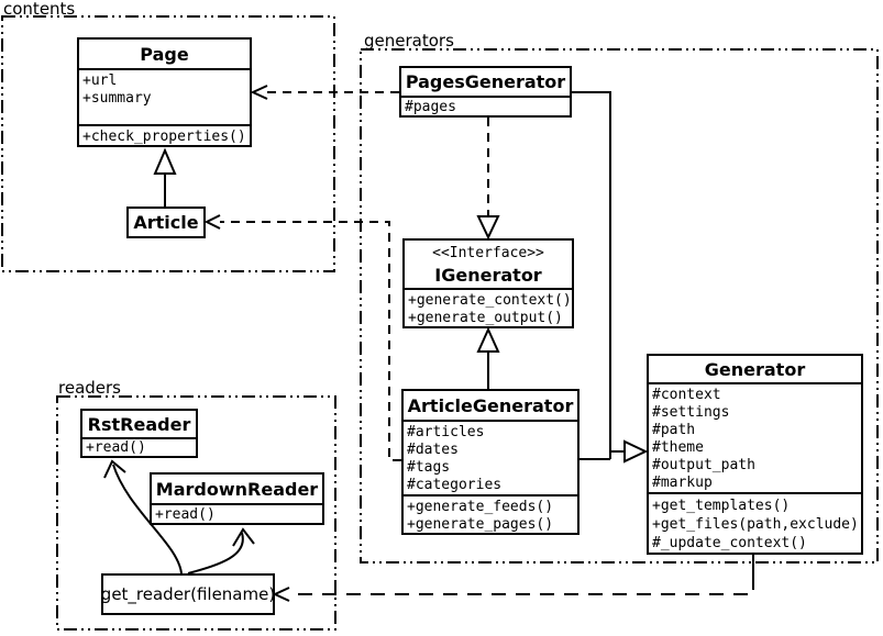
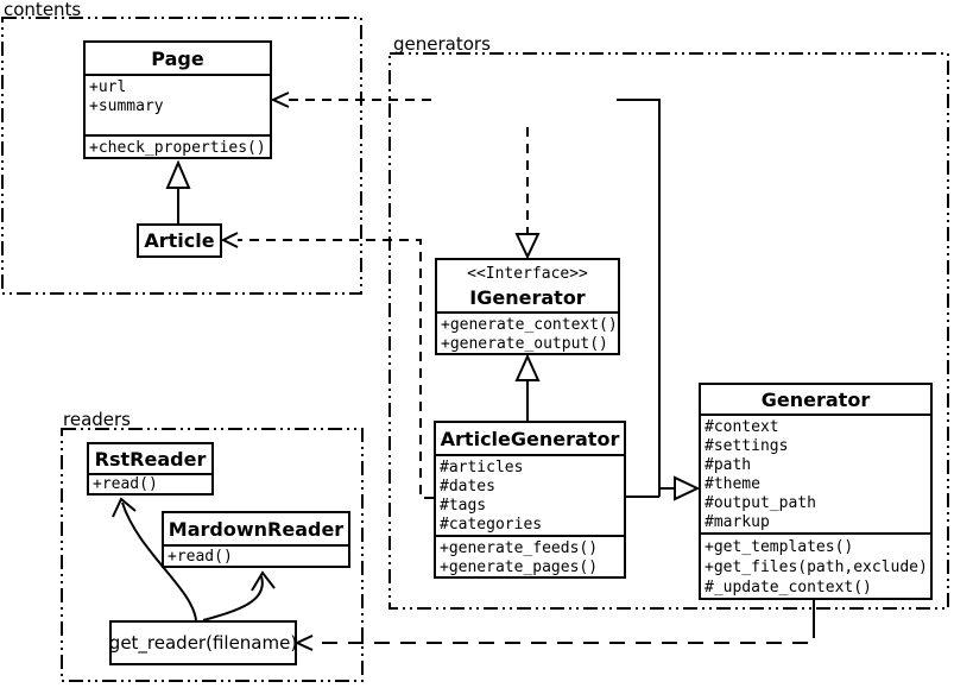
  contents
  generators
  readers
  Page
  +url
  +summary
  +check_properties()
  Article
- PagesGenerator
- #pages
  <<Interface>>
  IGenerator
  +generate_context()
  +generate_output()
  ArticleGenerator
  #articles
  #dates
  #tags
  #categories
  +generate_feeds()
  +generate_pages()
  Generator
  #context
  #settings
  #path
  #theme
  #output_path
  #markup
  +get_templates()
  +get_files(path,exclude)
  #_update_context()
  RstReader
  +read()
  MardownReader
  +read()
  get_reader(filename)
